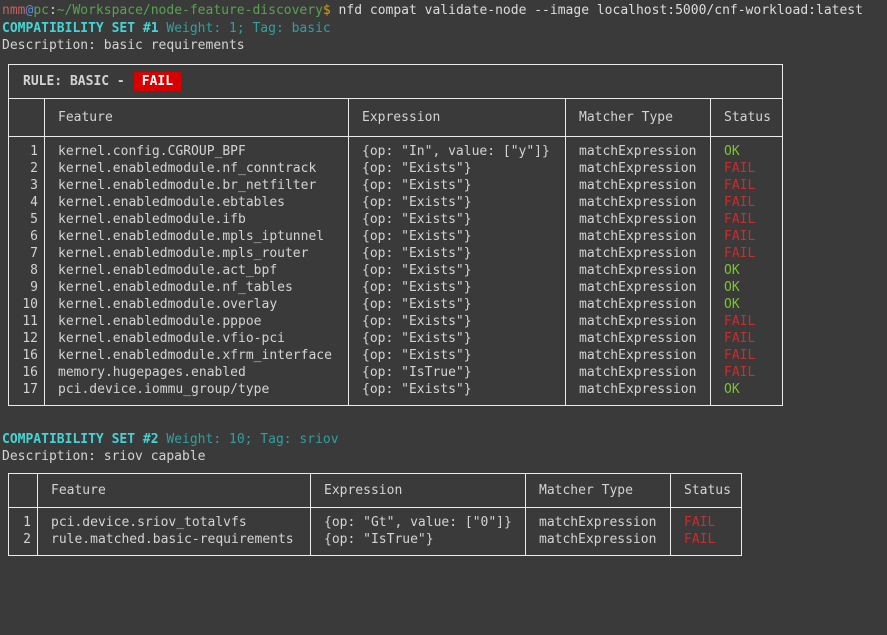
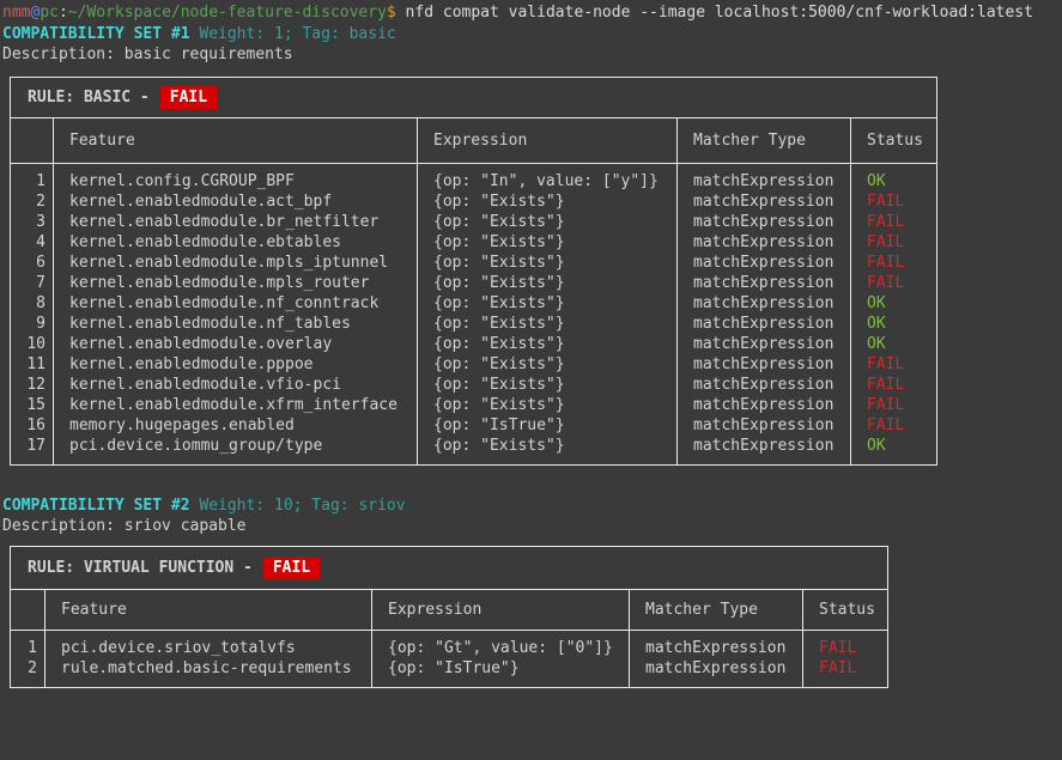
  nmm@pc:~/Workspace/node-feature-discovery$ nfd compat validate-node --image localhost:5000/cnf-workload:latest
  COMPATIBILITY SET #1 Weight: 1; Tag: basic
  Description: basic requirements
  RULE: BASIC - FAIL
  	Feature	Expression	Matcher Type	Status
  1	kernel.config.CGROUP_BPF	{op: "In", value: ["y"]}	matchExpression	OK
- 2	kernel.enabledmodule.nf_conntrack	{op: "Exists"}	matchExpression	FAIL
+ 2	kernel.enabledmodule.act_bpf	{op: "Exists"}	matchExpression	FAIL
  3	kernel.enabledmodule.br_netfilter	{op: "Exists"}	matchExpression	FAIL
  4	kernel.enabledmodule.ebtables	{op: "Exists"}	matchExpression	FAIL
- 5	kernel.enabledmodule.ifb	{op: "Exists"}	matchExpression	FAIL
  6	kernel.enabledmodule.mpls_iptunnel	{op: "Exists"}	matchExpression	FAIL
  7	kernel.enabledmodule.mpls_router	{op: "Exists"}	matchExpression	FAIL
- 8	kernel.enabledmodule.act_bpf	{op: "Exists"}	matchExpression	OK
+ 8	kernel.enabledmodule.nf_conntrack	{op: "Exists"}	matchExpression	OK
  9	kernel.enabledmodule.nf_tables	{op: "Exists"}	matchExpression	OK
  10	kernel.enabledmodule.overlay	{op: "Exists"}	matchExpression	OK
  11	kernel.enabledmodule.pppoe	{op: "Exists"}	matchExpression	FAIL
  12	kernel.enabledmodule.vfio-pci	{op: "Exists"}	matchExpression	FAIL
- 16	kernel.enabledmodule.xfrm_interface	{op: "Exists"}	matchExpression	FAIL
+ 15	kernel.enabledmodule.xfrm_interface	{op: "Exists"}	matchExpression	FAIL
  16	memory.hugepages.enabled	{op: "IsTrue"}	matchExpression	FAIL
  17	pci.device.iommu_group/type	{op: "Exists"}	matchExpression	OK
  COMPATIBILITY SET #2 Weight: 10; Tag: sriov
  Description: sriov capable
+ RULE: VIRTUAL FUNCTION - FAIL
  	Feature	Expression	Matcher Type	Status
  1	pci.device.sriov_totalvfs	{op: "Gt", value: ["0"]}	matchExpression	FAIL
  2	rule.matched.basic-requirements	{op: "IsTrue"}	matchExpression	FAIL
